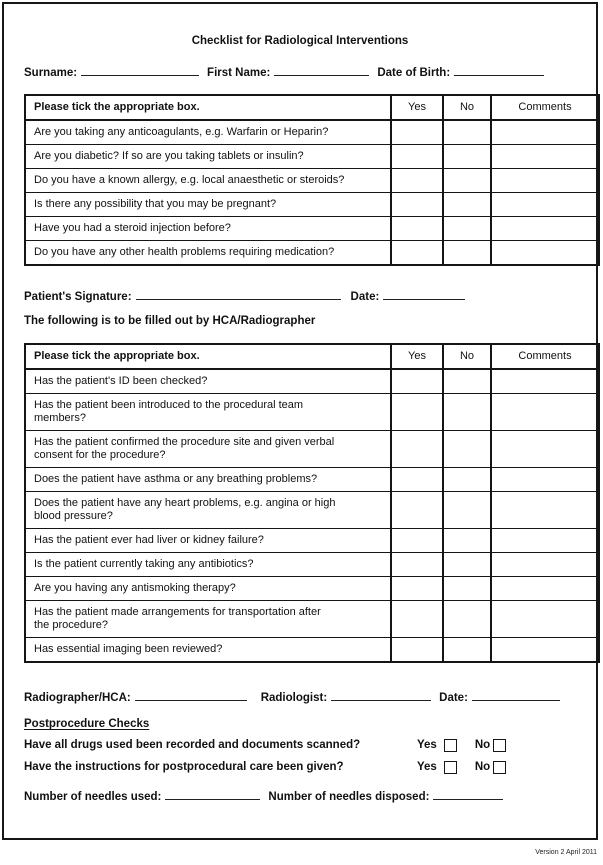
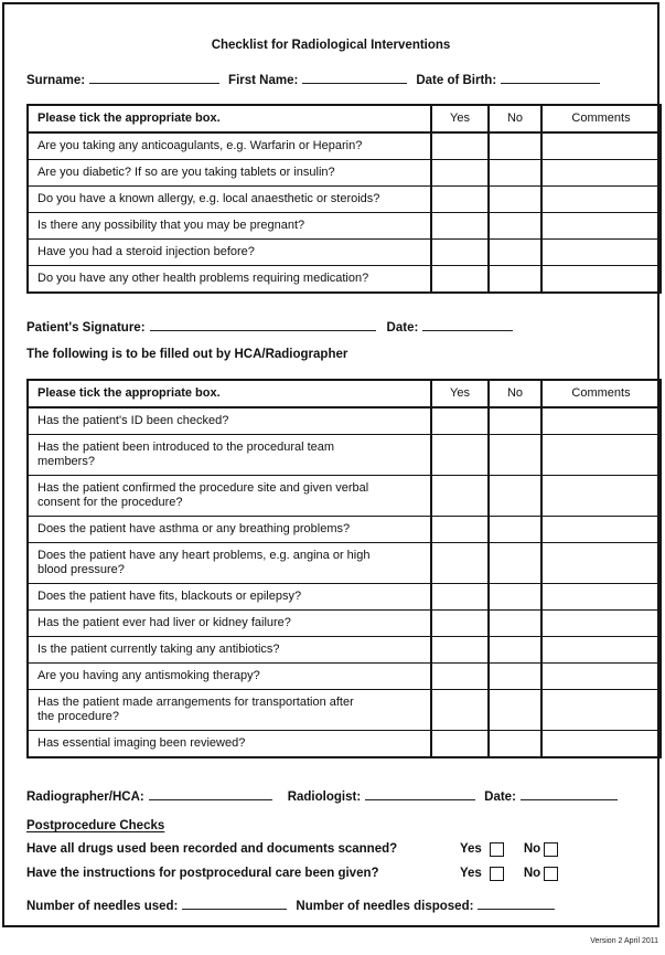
  Checklist for Radiological Interventions
  Surname:
  First Name:
  Date of Birth:
  Please tick the appropriate box.	Yes	No	Comments
  Are you taking any anticoagulants, e.g. Warfarin or Heparin?
  Are you diabetic? If so are you taking tablets or insulin?
  Do you have a known allergy, e.g. local anaesthetic or steroids?
  Is there any possibility that you may be pregnant?
  Have you had a steroid injection before?
  Do you have any other health problems requiring medication?
  Patient's Signature:
  Date:
  The following is to be filled out by HCA/Radiographer
  Please tick the appropriate box.	Yes	No	Comments
  Has the patient's ID been checked?
  Has the patient been introduced to the procedural team members?
  Has the patient confirmed the procedure site and given verbal consent for the procedure?
  Does the patient have asthma or any breathing problems?
  Does the patient have any heart problems, e.g. angina or high blood pressure?
+ Does the patient have fits, blackouts or epilepsy?
  Has the patient ever had liver or kidney failure?
  Is the patient currently taking any antibiotics?
  Are you having any antismoking therapy?
  Has the patient made arrangements for transportation after the procedure?
  Has essential imaging been reviewed?
  Radiographer/HCA:
  Radiologist:
  Date:
  Postprocedure Checks
  Have all drugs used been recorded and documents scanned?
  Yes
  No
  Have the instructions for postprocedural care been given?
  Yes
  No
  Number of needles used:
  Number of needles disposed:
